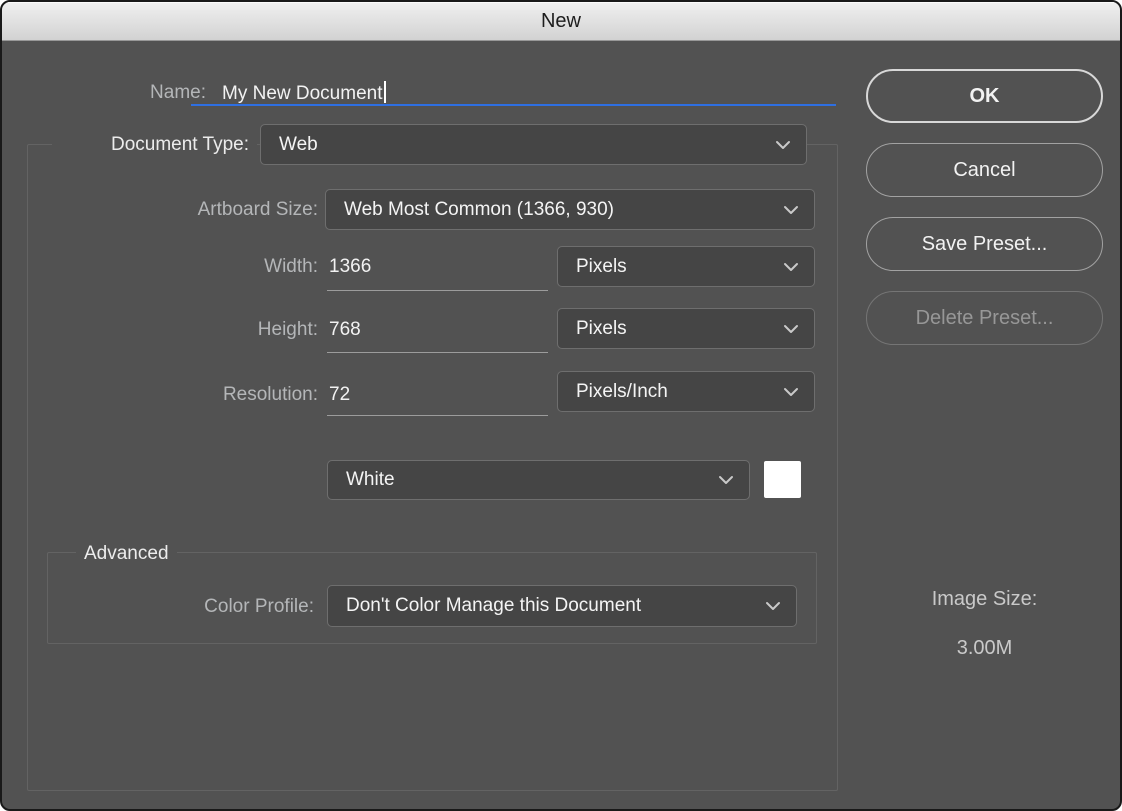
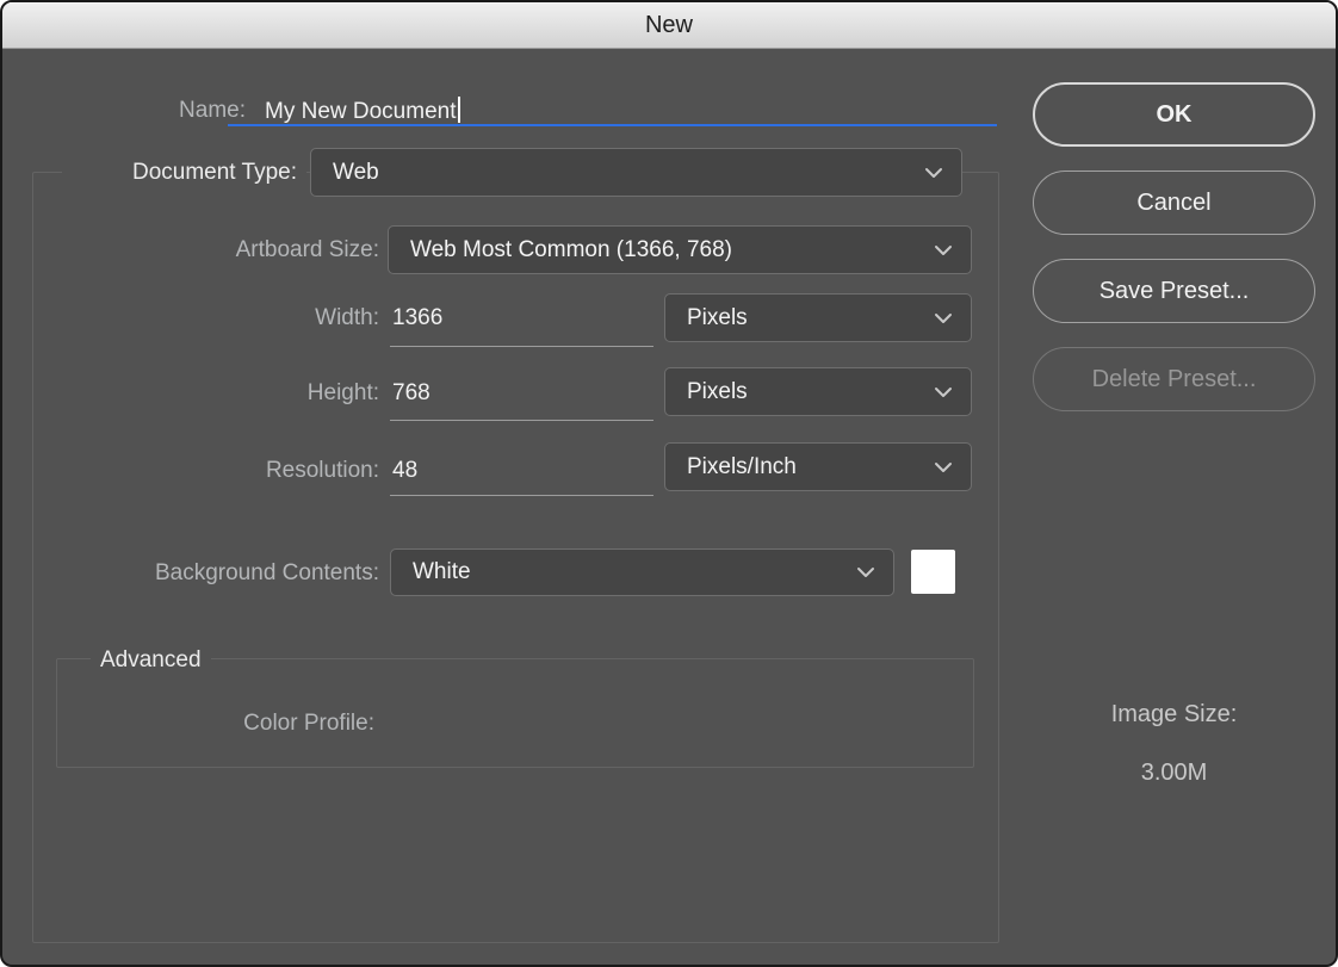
  New
  Name:
  My New Document
  Document Type:
  Web
  Artboard Size:
- Web Most Common (1366, 930)
+ Web Most Common (1366, 768)
  Width:
  1366
  Pixels
  Height:
  768
  Pixels
  Resolution:
- 72
+ 48
  Pixels/Inch
+ Background Contents:
  White
  Advanced
  Color Profile:
- Don't Color Manage this Document
  OK
  Cancel
  Save Preset...
  Delete Preset...
  Image Size:
  3.00M
